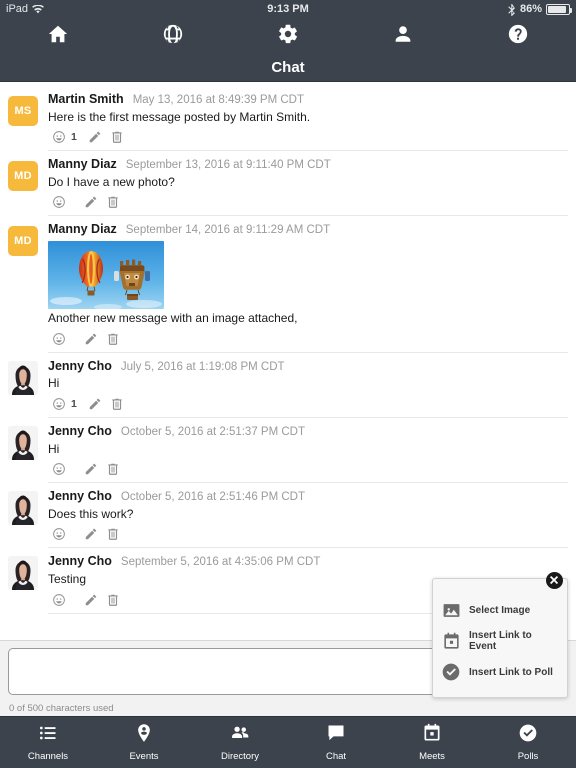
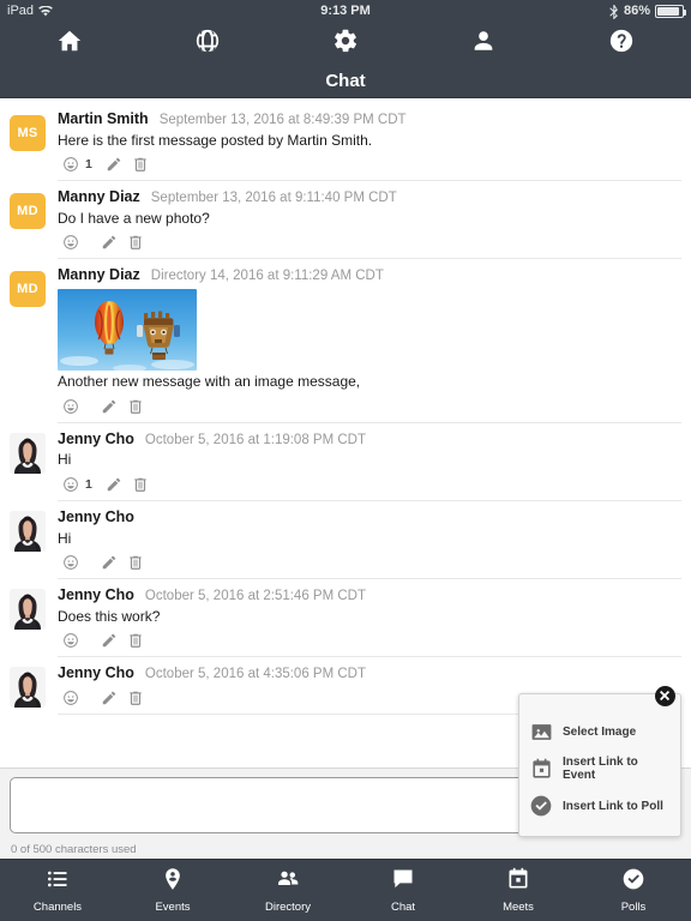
  iPad
  9:13 PM
  86%
  Chat
  MS
  Martin Smith
- May 13, 2016 at 8:49:39 PM CDT
+ September 13, 2016 at 8:49:39 PM CDT
  Here is the first message posted by Martin Smith.
  1
  MD
  Manny Diaz
  September 13, 2016 at 9:11:40 PM CDT
  Do I have a new photo?
  MD
  Manny Diaz
- September 14, 2016 at 9:11:29 AM CDT
+ Directory 14, 2016 at 9:11:29 AM CDT
- Another new message with an image attached,
+ Another new message with an image message,
  Jenny Cho
- July 5, 2016 at 1:19:08 PM CDT
+ October 5, 2016 at 1:19:08 PM CDT
  Hi
  1
  Jenny Cho
- October 5, 2016 at 2:51:37 PM CDT
  Hi
  Jenny Cho
  October 5, 2016 at 2:51:46 PM CDT
  Does this work?
  Jenny Cho
- September 5, 2016 at 4:35:06 PM CDT
+ October 5, 2016 at 4:35:06 PM CDT
- Testing
  0 of 500 characters used
  Select Image
  Insert Link to Event
  Insert Link to Poll
  Channels
  Events
  Directory
  Chat
  Meets
  Polls
